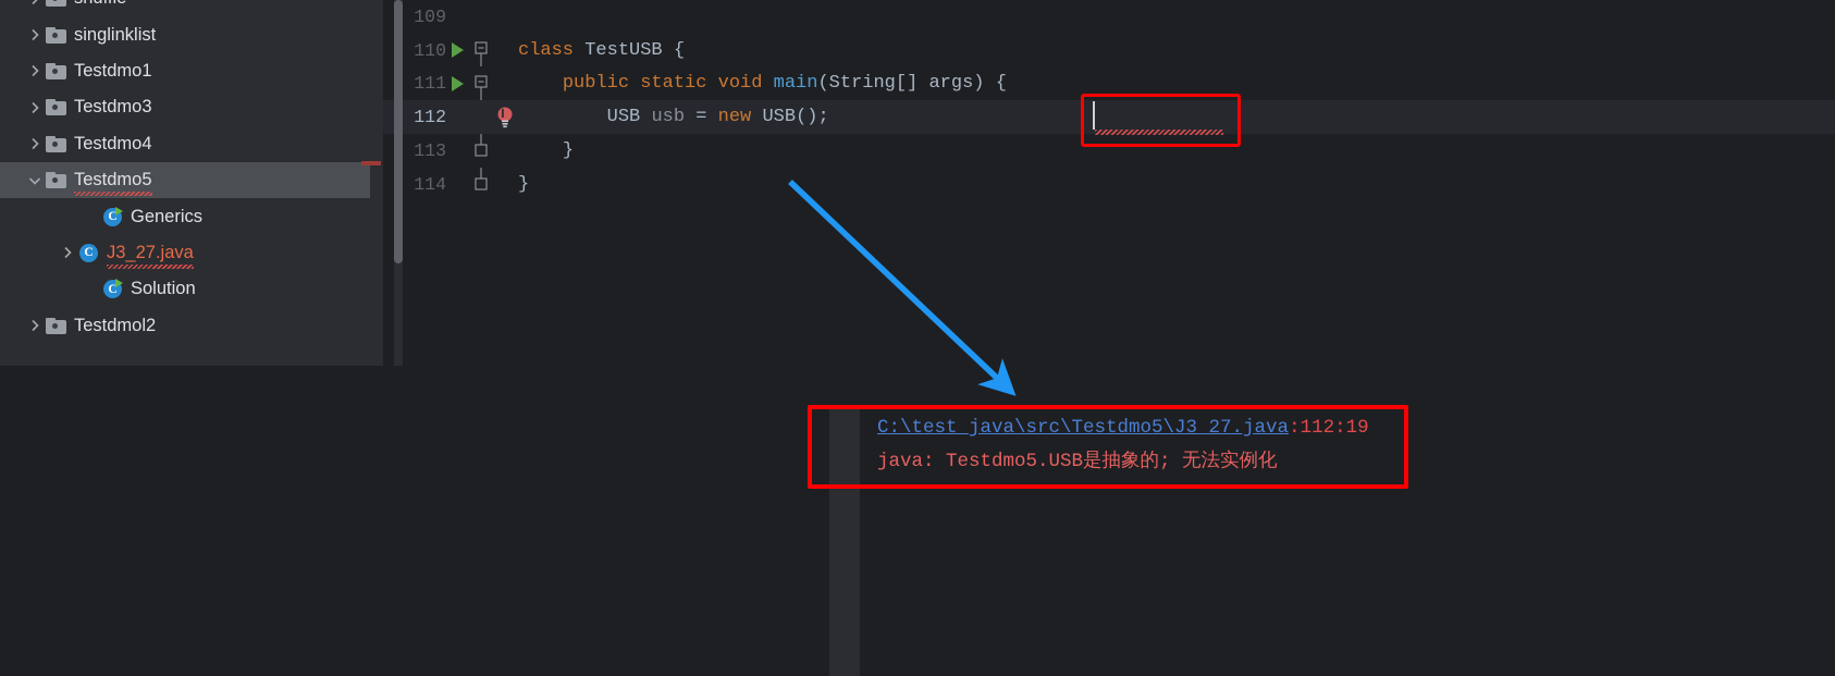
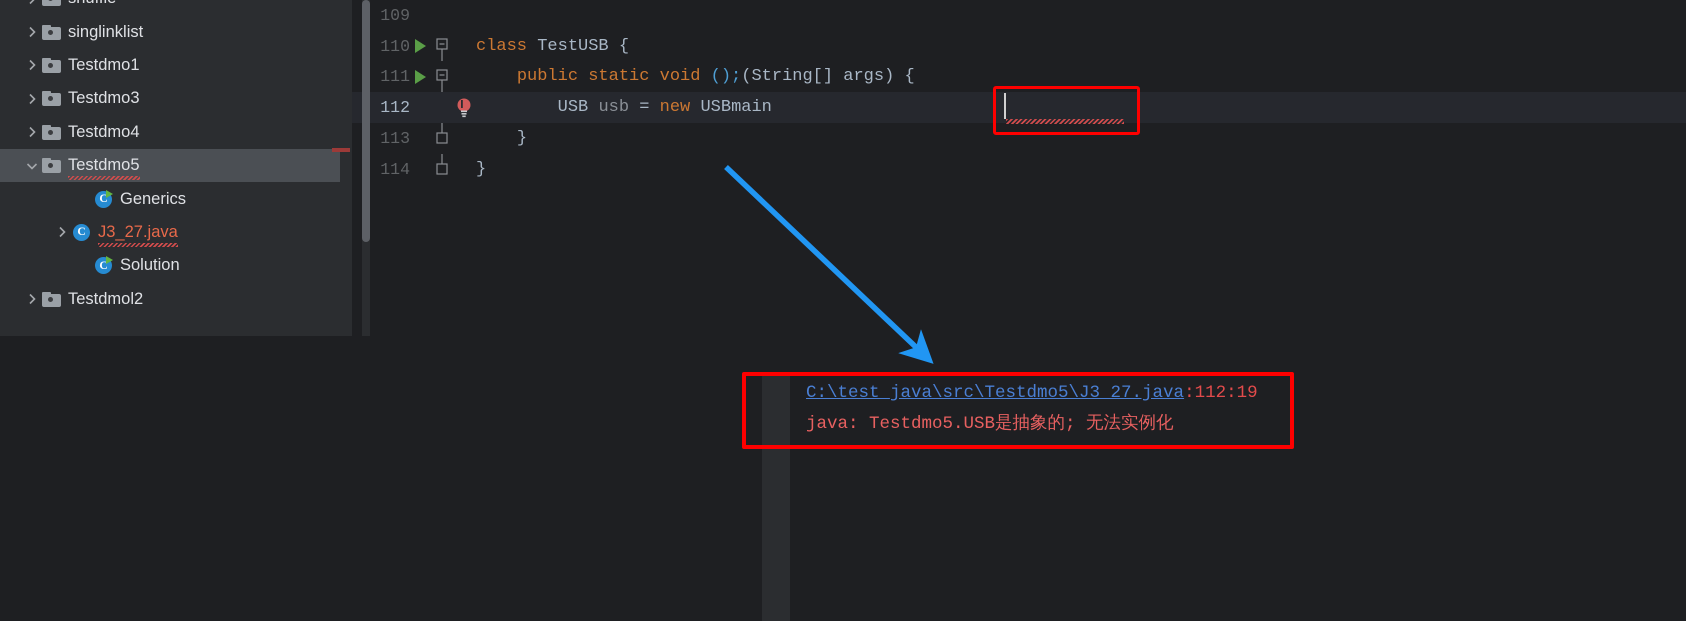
  singlinklist
  Testdmo1
  Testdmo3
  Testdmo4
  Testdmo5
  C
  Generics
  C
  J3_27.java
  C
  Solution
  Testdmol2
  109
  110
  class TestUSB {
  111
- public static void main(String[] args) {
+ public static void ();(String[] args) {
  112
- USB usb = new USB();
+ USB usb = new USBmain
  113
  }
  114
  }
  C:\test_java\src\Testdmo5\J3_27.java:112:19
  java: Testdmo5.USB是抽象的; 无法实例化
